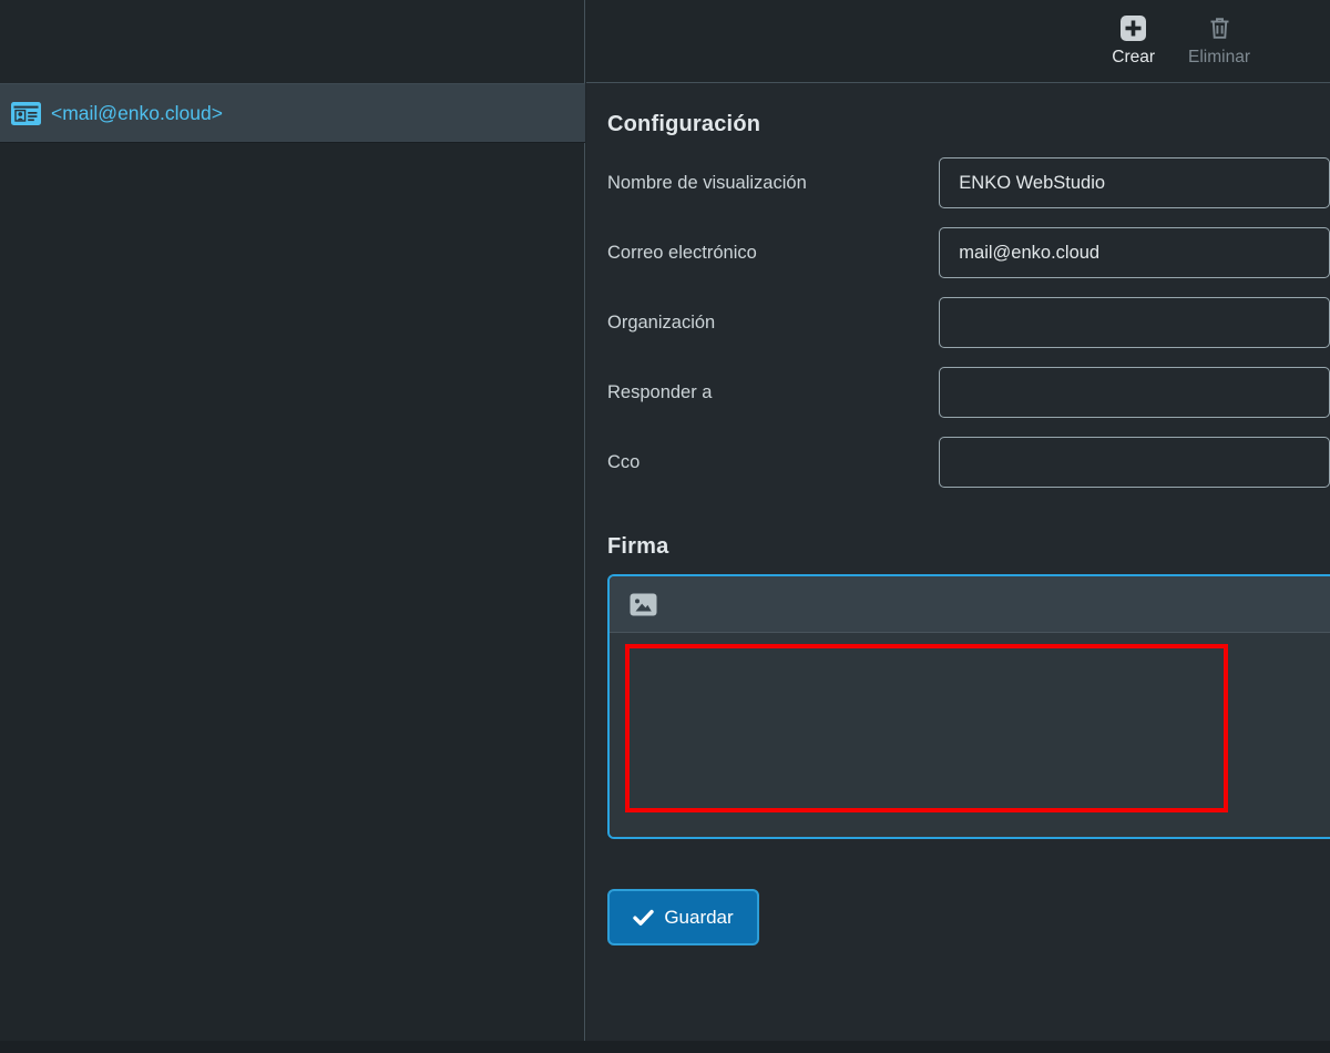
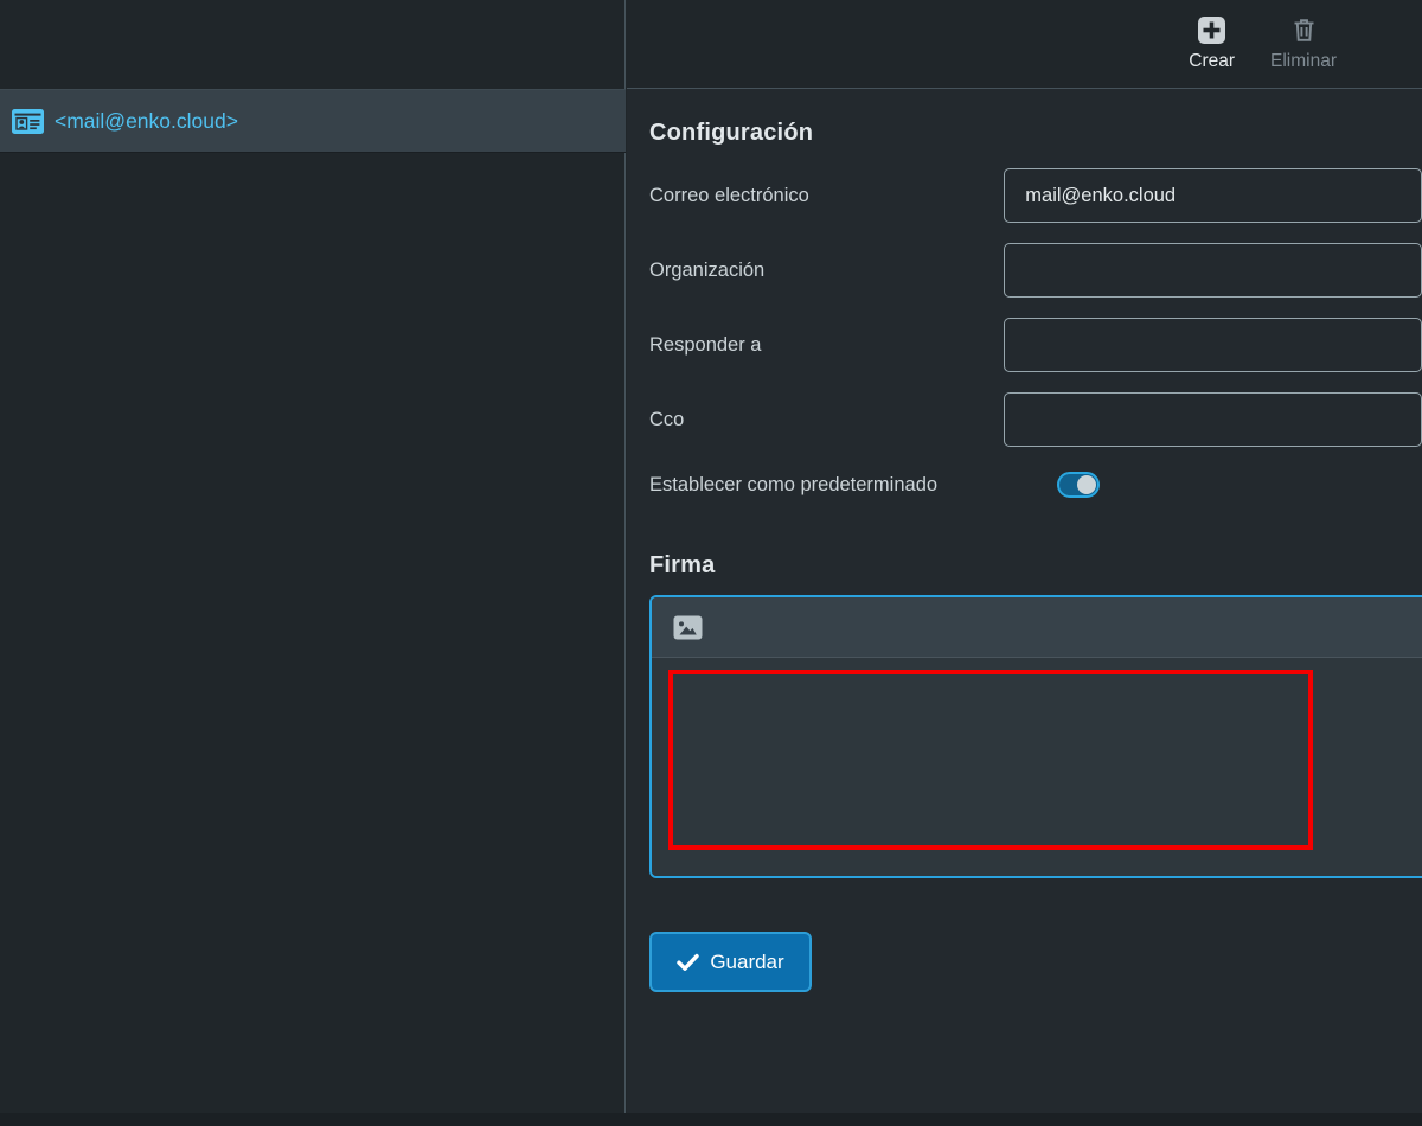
  <mail@enko.cloud>
  Crear
  Eliminar
  Configuración
- Nombre de visualización
- ENKO WebStudio
  Correo electrónico
  mail@enko.cloud
  Organización
  Responder a
  Cco
+ Establecer como predeterminado
  Firma
  Guardar
